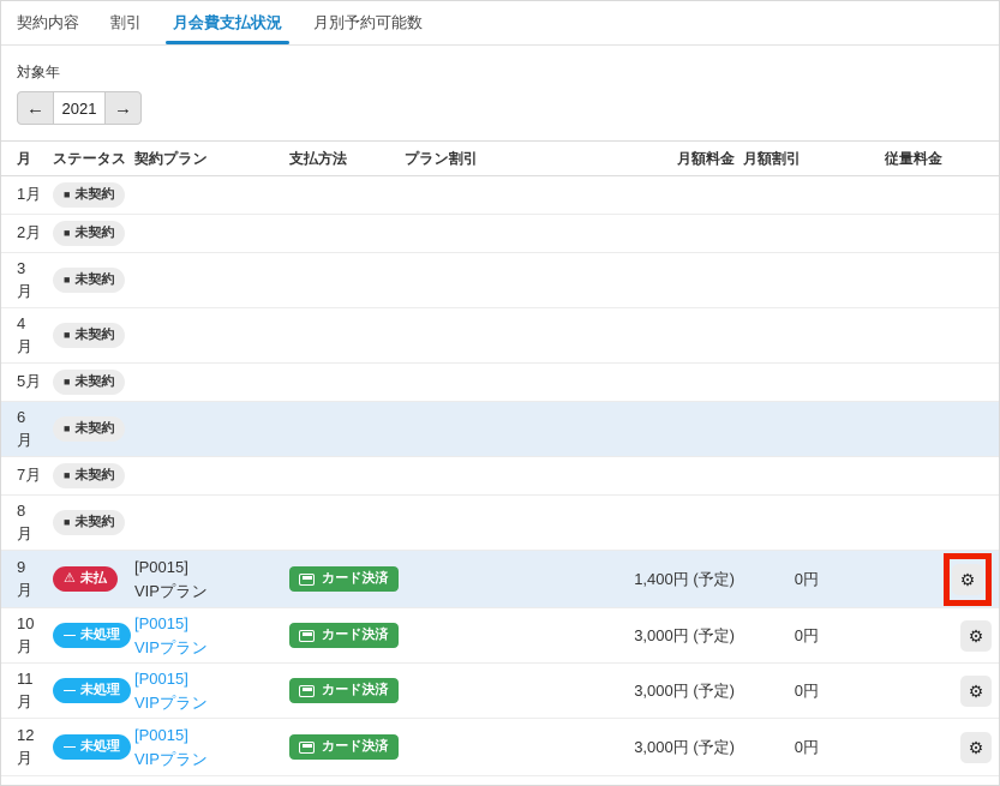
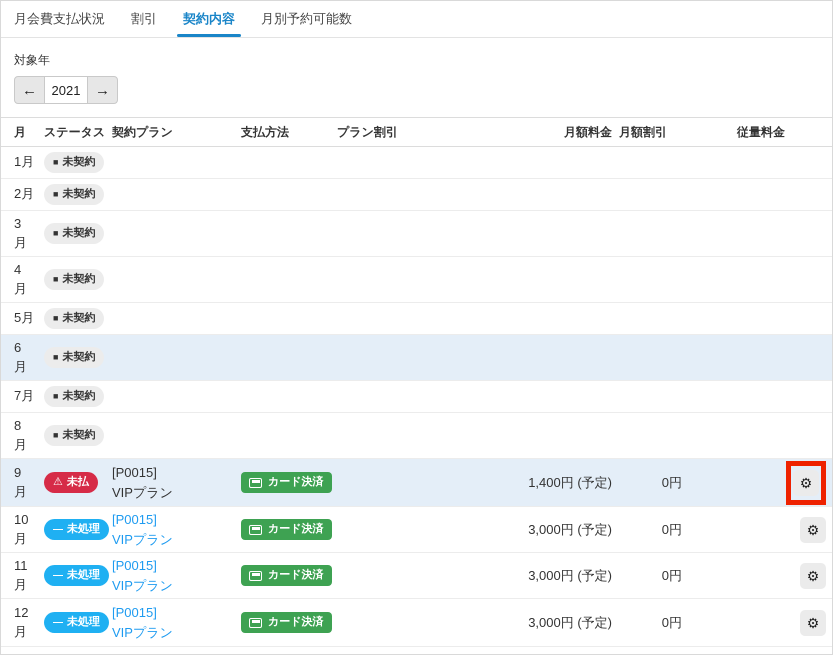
- 契約内容
+ 月会費支払状況
  割引
- 月会費支払状況
+ 契約内容
  月別予約可能数
  対象年
  ←
  2021
  →
  月	ステータス	契約プラン	支払方法	プラン割引	月額料金	月額割引	従量料金
  1月	■ 未契約
  2月	■ 未契約
  3 月	■ 未契約
  4 月	■ 未契約
  5月	■ 未契約
  6 月	■ 未契約
  7月	■ 未契約
  8 月	■ 未契約
  9 月	⚠ 未払	[P0015]VIPプラン	カード決済		1,400円 (予定)	0円		⚙
  10 月	— 未処理	[P0015]VIPプラン	カード決済		3,000円 (予定)	0円		⚙
  11 月	— 未処理	[P0015]VIPプラン	カード決済		3,000円 (予定)	0円		⚙
  12 月	— 未処理	[P0015]VIPプラン	カード決済		3,000円 (予定)	0円		⚙
